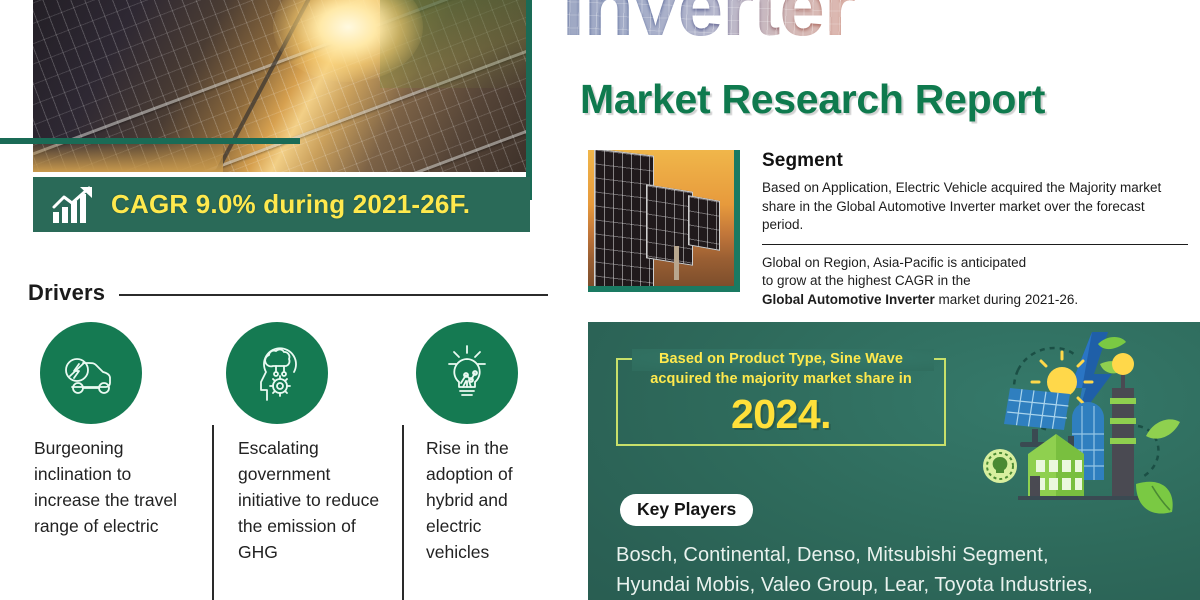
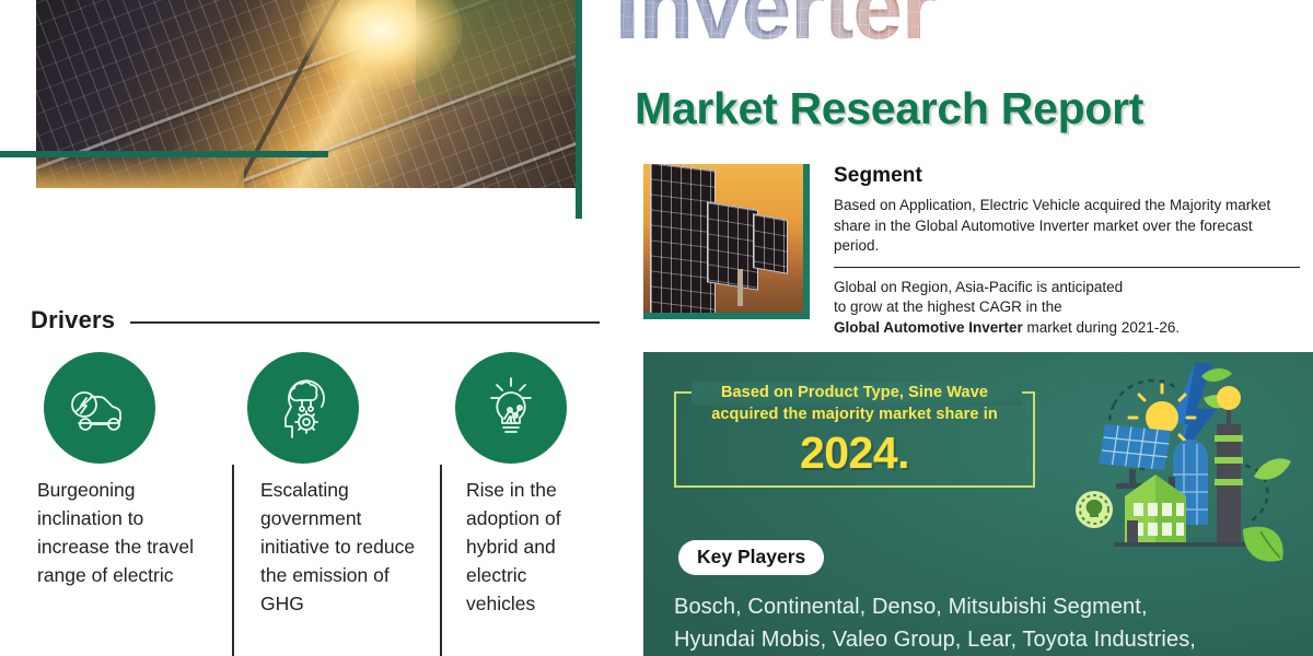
- CAGR 9.0% during 2021-26F.
  Drivers
  Burgeoning inclination to increase the travel range of electric
  Escalating government initiative to reduce the emission of GHG
  Rise in the adoption of hybrid and electric vehicles
  Inverter
  Market Research Report
  Segment
  Based on Application, Electric Vehicle acquired the Majority market share in the Global Automotive Inverter market over the forecast period.
  Global on Region, Asia-Pacific is anticipated
  to grow at the highest CAGR in the
  Global Automotive Inverter market during 2021-26.
  Based on Product Type, Sine Wave
  acquired the majority market share in
  2024.
  Key Players
  Bosch, Continental, Denso, Mitsubishi Segment,
  Hyundai Mobis, Valeo Group, Lear, Toyota Industries,
